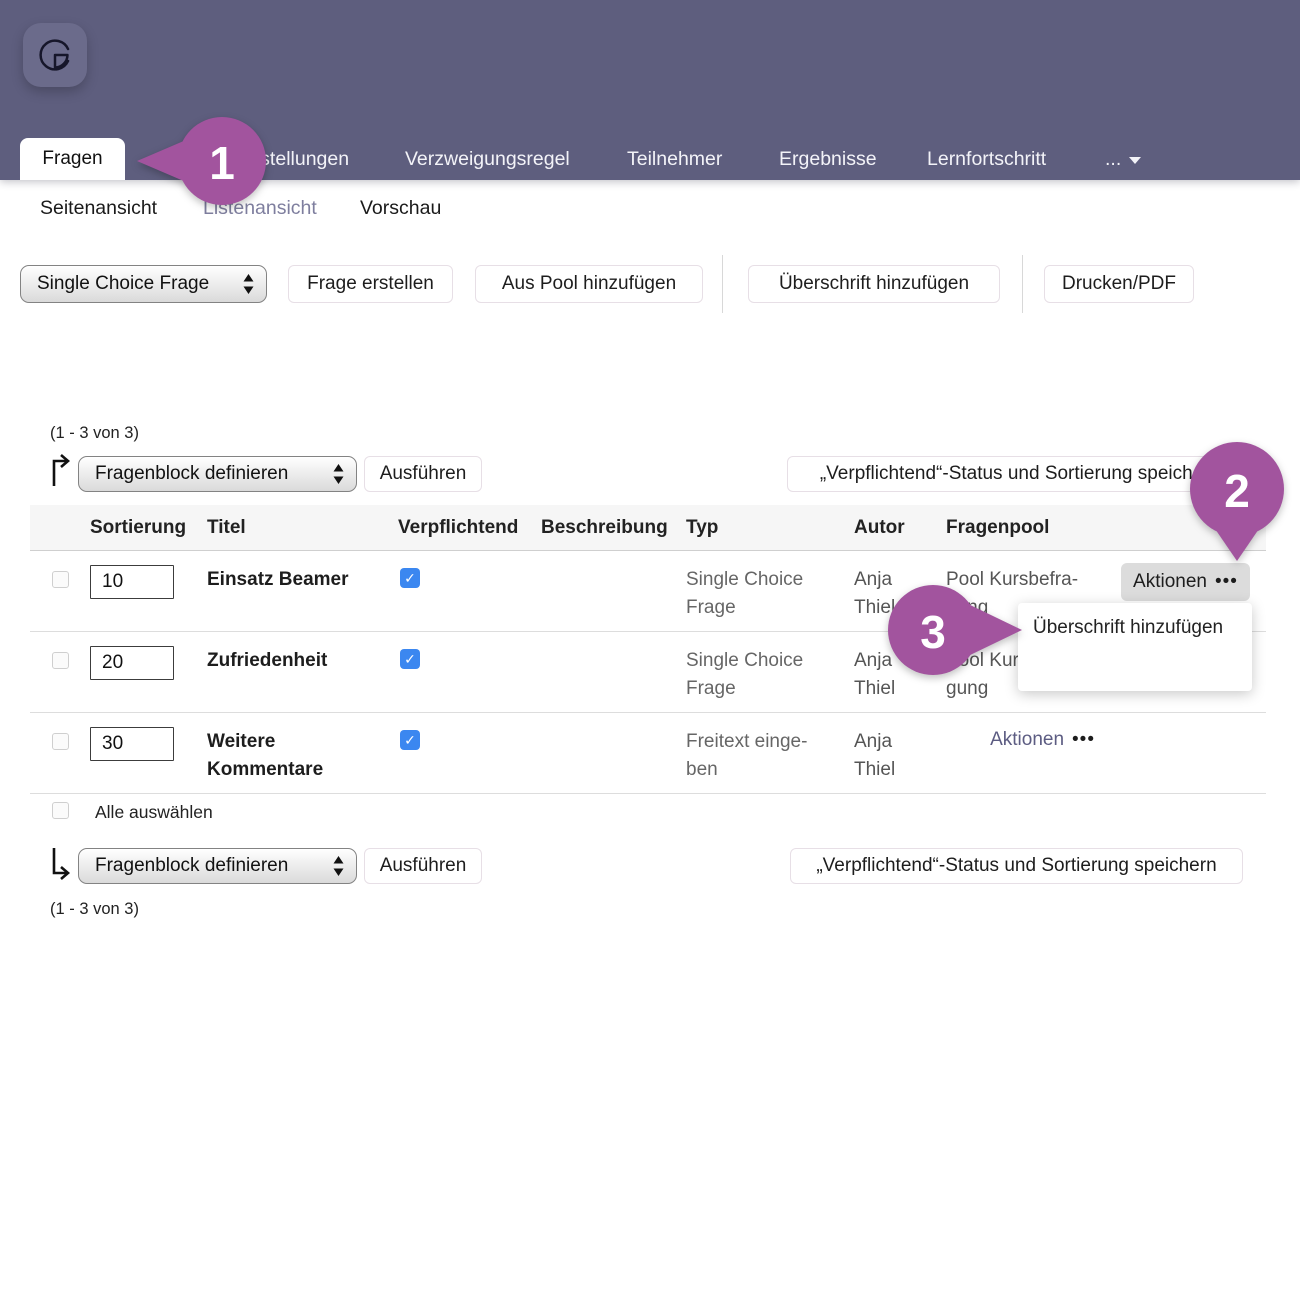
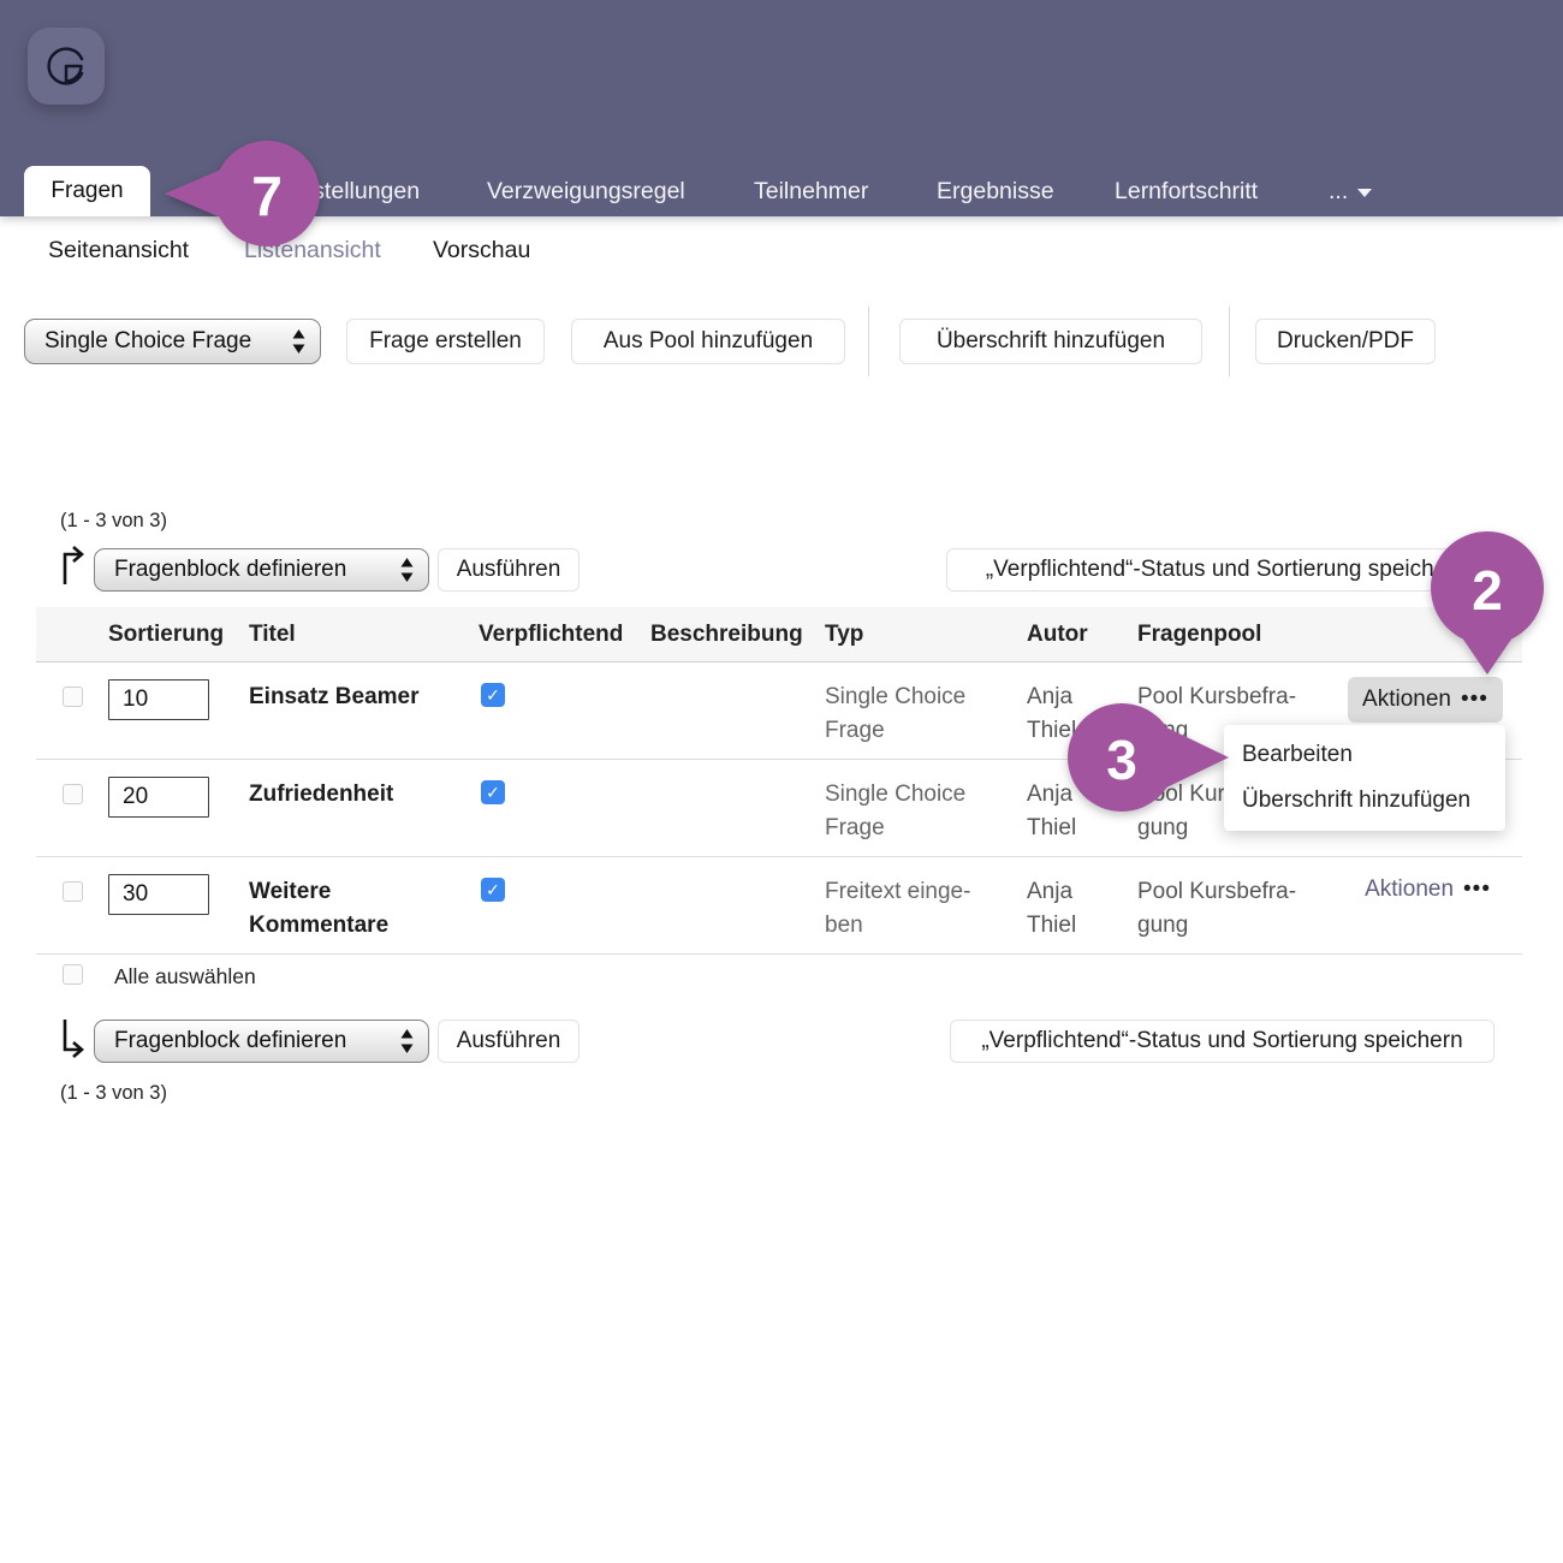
  Fragen
  Verzweigungsregel
  Teilnehmer
  Ergebnisse
  Lernfortschritt
  ...
  Seitenansicht
  Listenansicht
  Vorschau
  Single Choice Frage
  Frage erstellen
  Aus Pool hinzufügen
  Überschrift hinzufügen
  Drucken/PDF
  (1 - 3 von 3)
  Fragenblock definieren
  Ausführen
  „Verpflichtend“-Status und Sortierung speich
  Sortierung
  Titel
  Verpflichtend
  Beschreibung
  Typ
  Autor
  Fragenpool
  10
  Einsatz Beamer
  Single Choice Frage
  Anja Thiel
  Pool Kursbefra­gg
  Aktionen
  20
  Zufriedenheit
  Single Choice Frage
  Anja Thiel
  30
  Weitere Kommen­tare
  Freitext einge­ben
  Anja Thiel
+ Pool Kursbefra­gung
  Aktionen
  Alle auswählen
  Fragenblock definieren
  Ausführen
  „Verpflichtend“-Status und Sortierung speichern
  (1 - 3 von 3)
+ Bearbeiten
  Überschrift hinzufügen
- 1
+ 7
  2
  3
